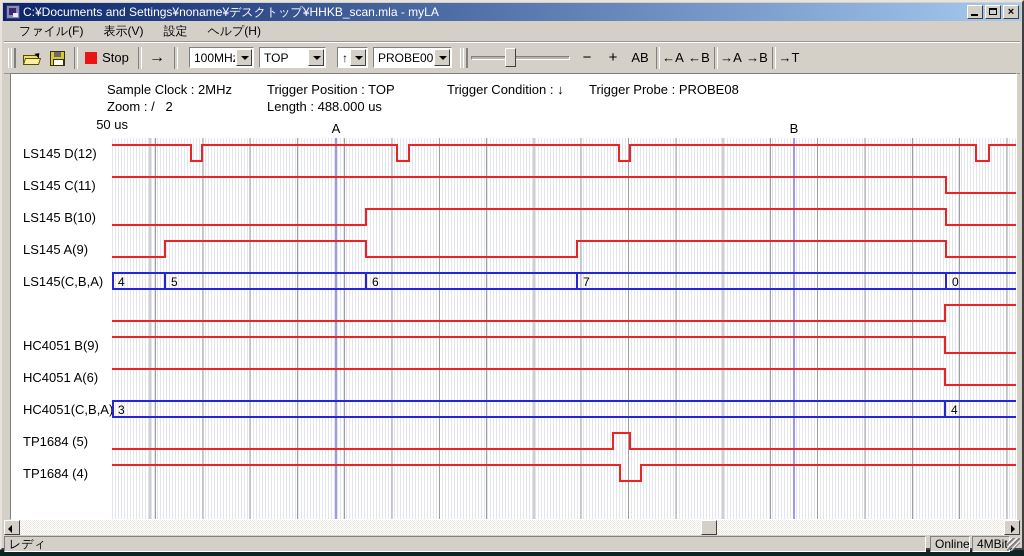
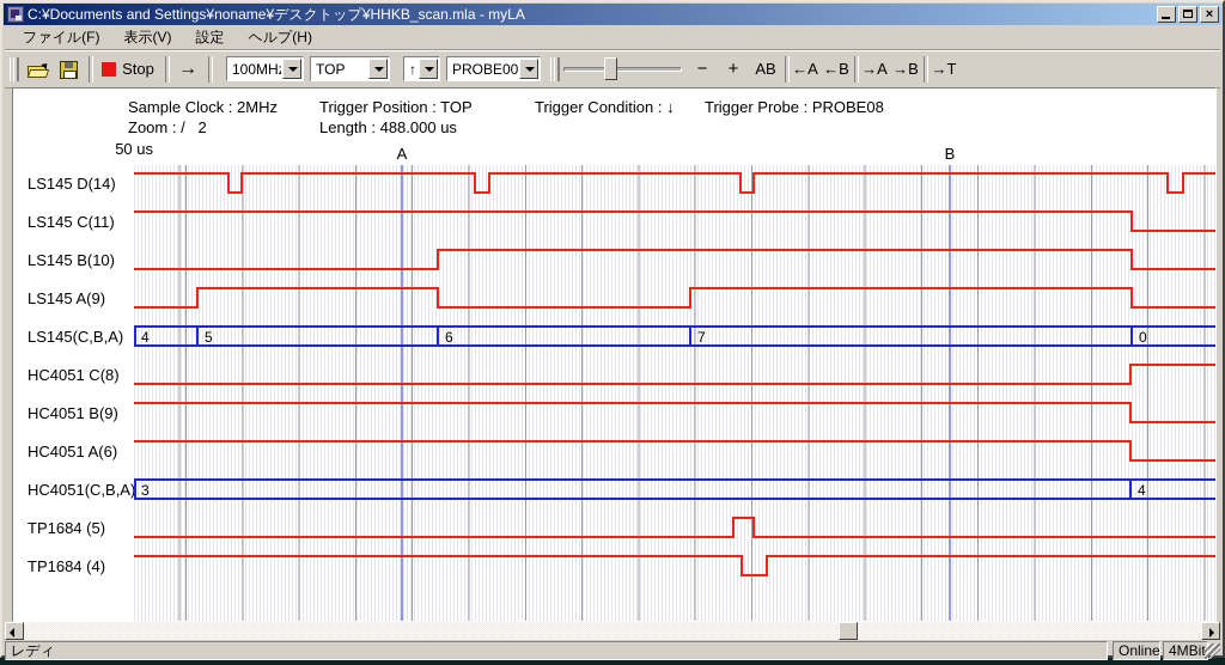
  C:¥Documents and Settings¥noname¥デスクトップ¥HHKB_scan.mla - myLA
  ×
  ファイル(F)
  表示(V)
  設定
  ヘルプ(H)
  Stop
  →
  100MH
  TOP
  ↑
  PROBE00
  −
  +
  AB
  ←A
  ←B
  →A
  →B
  →T
  Sample Clock : 2MHz
  Trigger Position : TOP
  Trigger Condition : ↓
  Trigger Probe : PROBE08
  Zoom : / 2
  Length : 488.000 us
  50 us
- LS145 D(12)
+ LS145 D(14)
  LS145 C(11)
  LS145 B(10)
  LS145 A(9)
  LS145(C,B,A)
+ HC4051 C(8)
  HC4051 B(9)
  HC4051 A(6)
  HC4051(C,B,A
  TP1684 (5)
  TP1684 (4)
  4
  5
  6
  7
  0
  3
  4
  A
  B
  レディ
  Online
  4MBit
